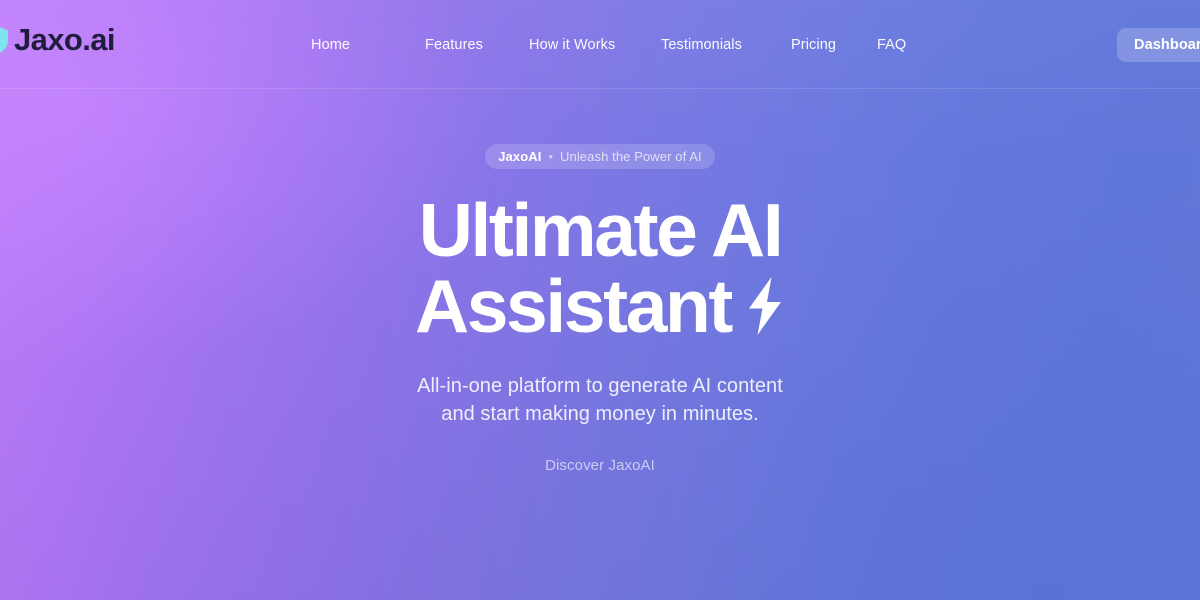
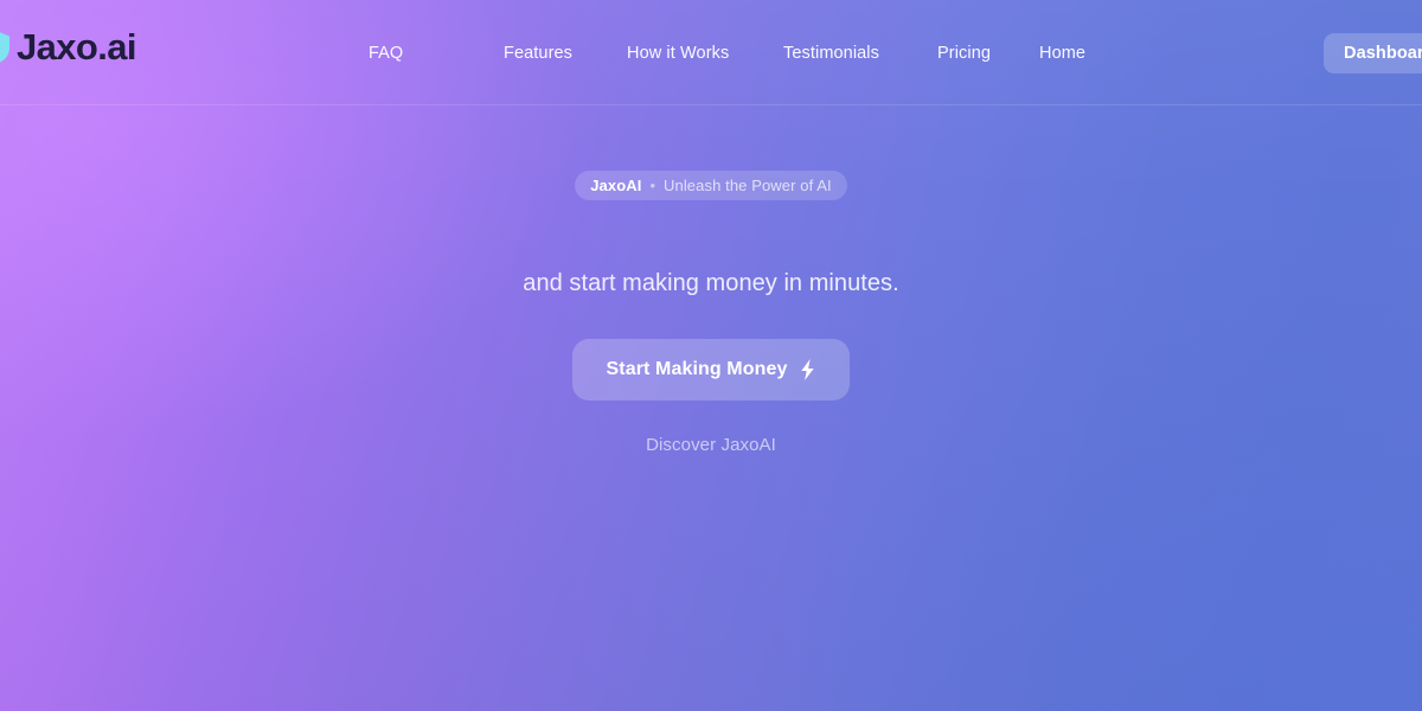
  Jaxo.ai
- Home
+ FAQ
  Features
  How it Works
  Testimonials
  Pricing
- FAQ
+ Home
  Dashboar
  JaxoAI
  •
  Unleash the Power of AI
- Ultimate AI
- Assistant
- All-in-one platform to generate AI content
  and start making money in minutes.
+ Start Making Money
  Discover JaxoAI
